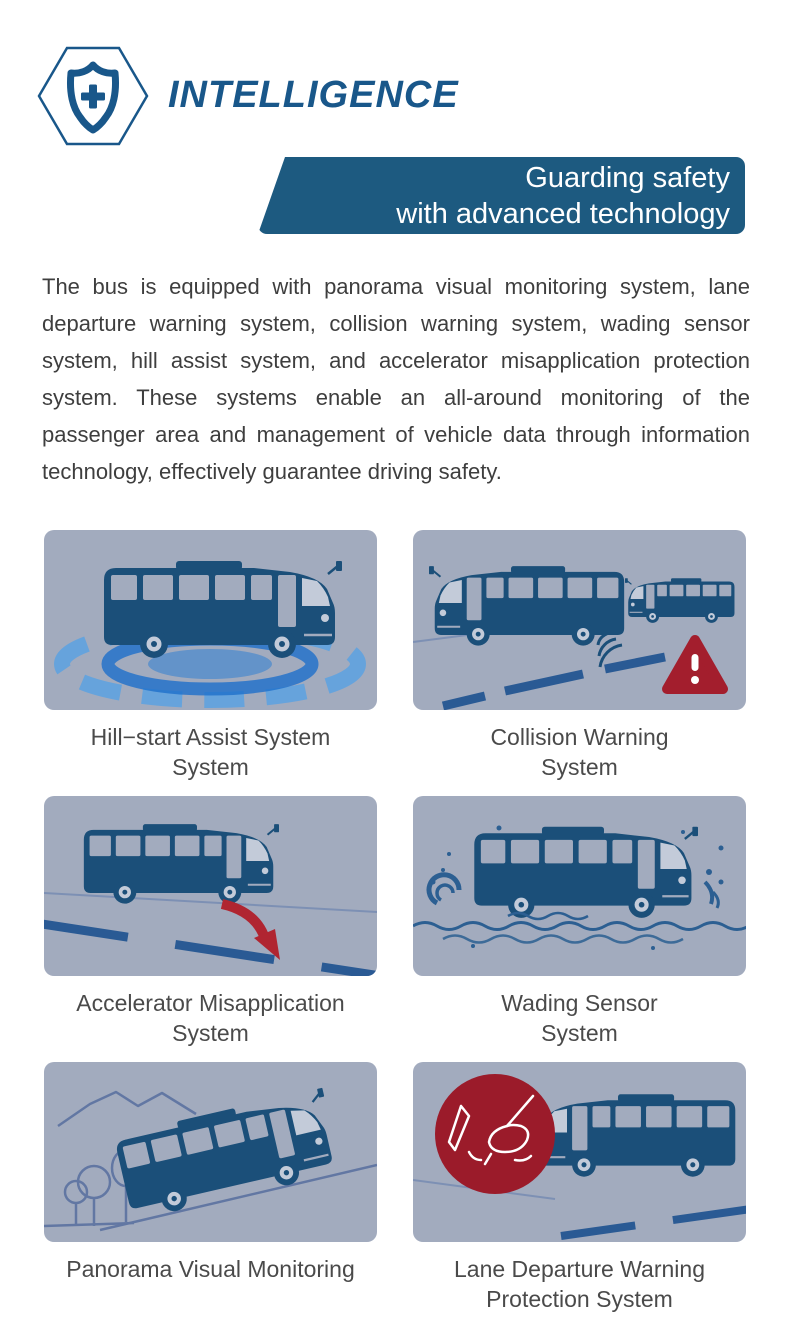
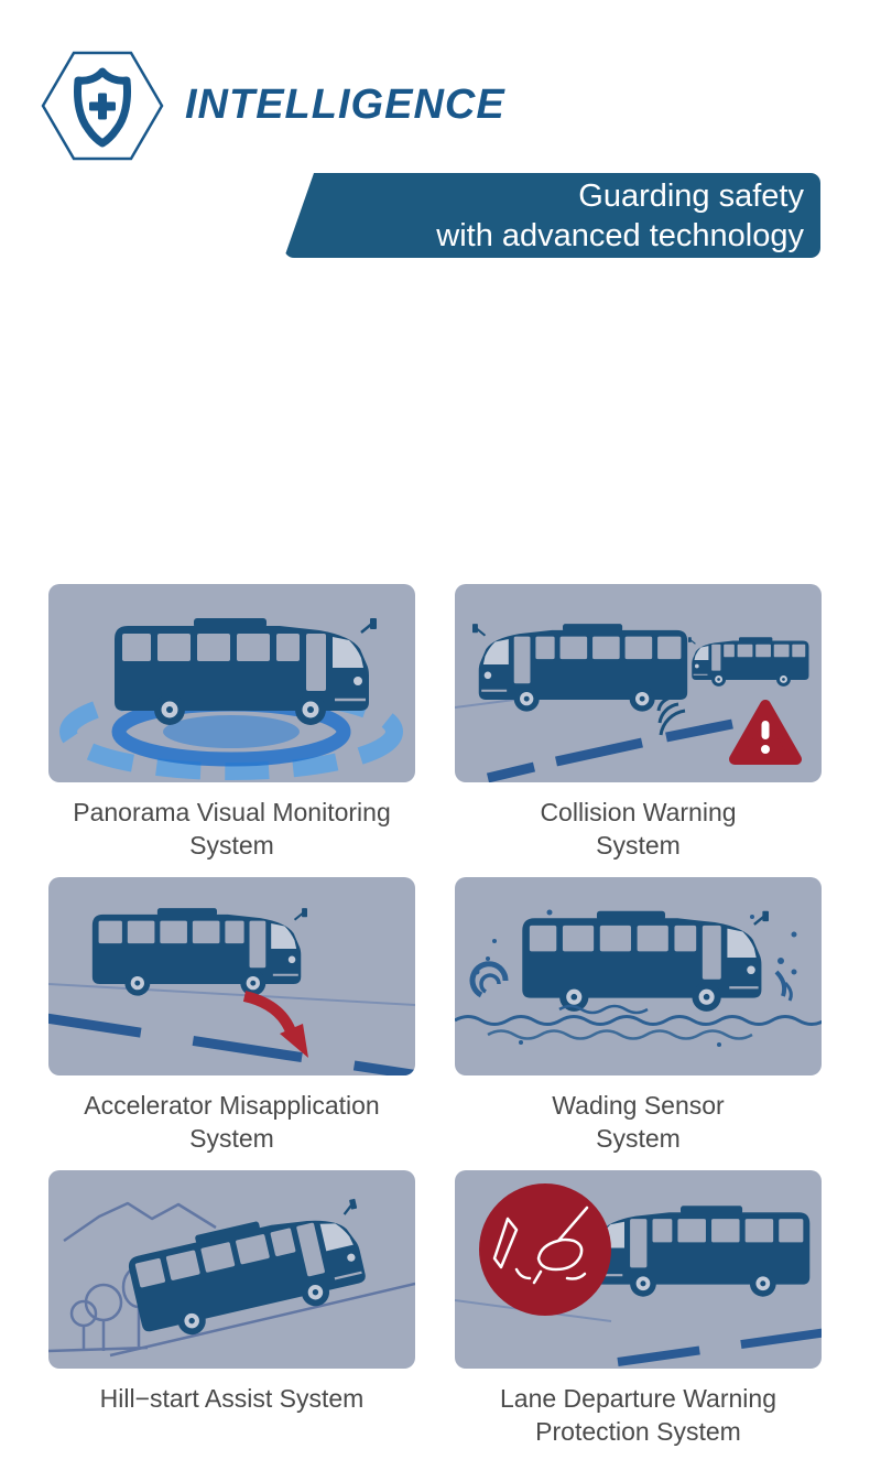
  INTELLIGENCE
  Guarding safety
  with advanced technology
- The bus is equipped with panorama visual monitoring system, lane departure warning system, collision warning system, wading sensor system, hill assist system, and accelerator misapplication protection system. These systems enable an all-around monitoring of the passenger area and management of vehicle data through information technology, effectively guarantee driving safety.
- Hill−start Assist System
+ Panorama Visual Monitoring
  System
  Collision Warning
  System
  Accelerator Misapplication
  System
  Wading Sensor
  System
- Panorama Visual Monitoring
+ Hill−start Assist System
  Lane Departure Warning
  Protection System
